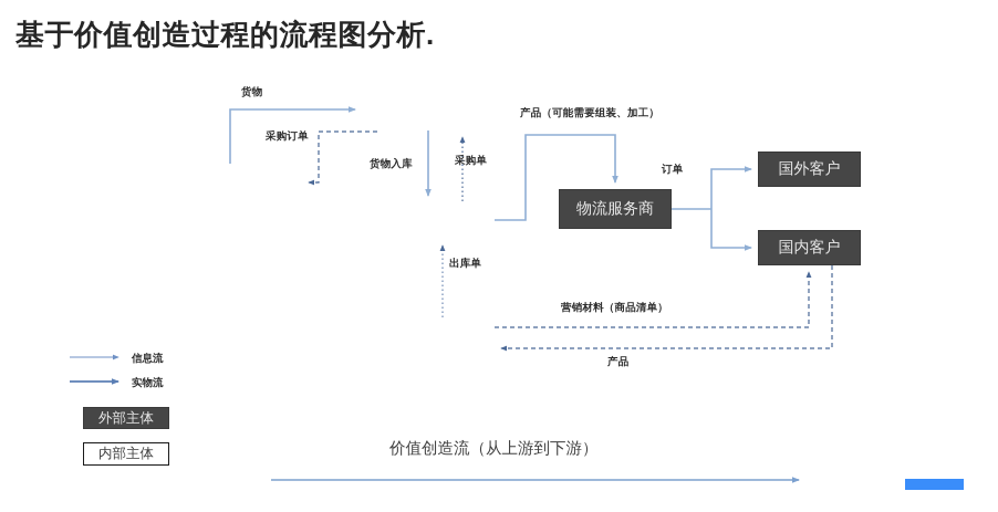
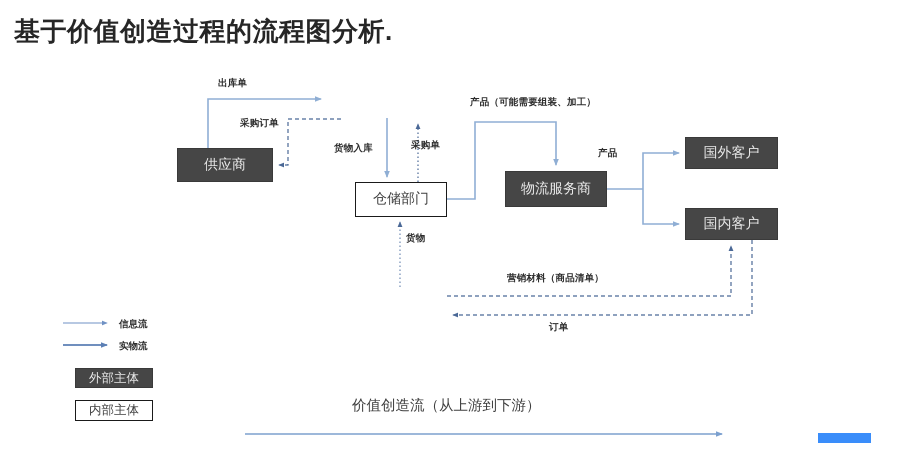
  基于价值创造过程的流程图分析.
+ 供应商
+ 仓储部门
  物流服务商
  国外客户
  国内客户
- 货物
+ 出库单
  采购订单
  货物入库
  采购单
  产品（可能需要组装、加工）
- 订单
+ 产品
- 出库单
+ 货物
  营销材料（商品清单）
- 产品
+ 订单
  信息流
  实物流
  外部主体
  内部主体
  价值创造流（从上游到下游）
